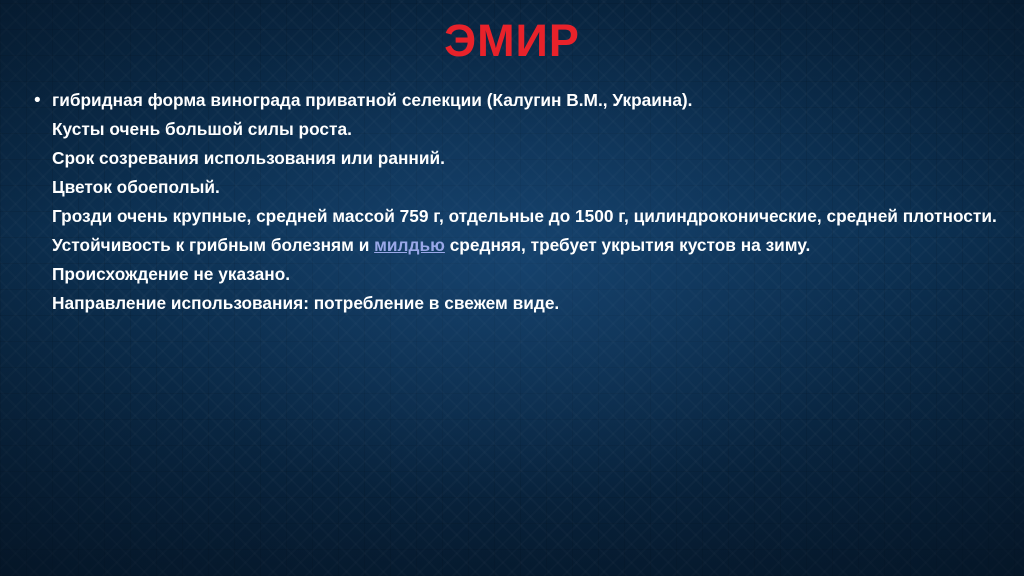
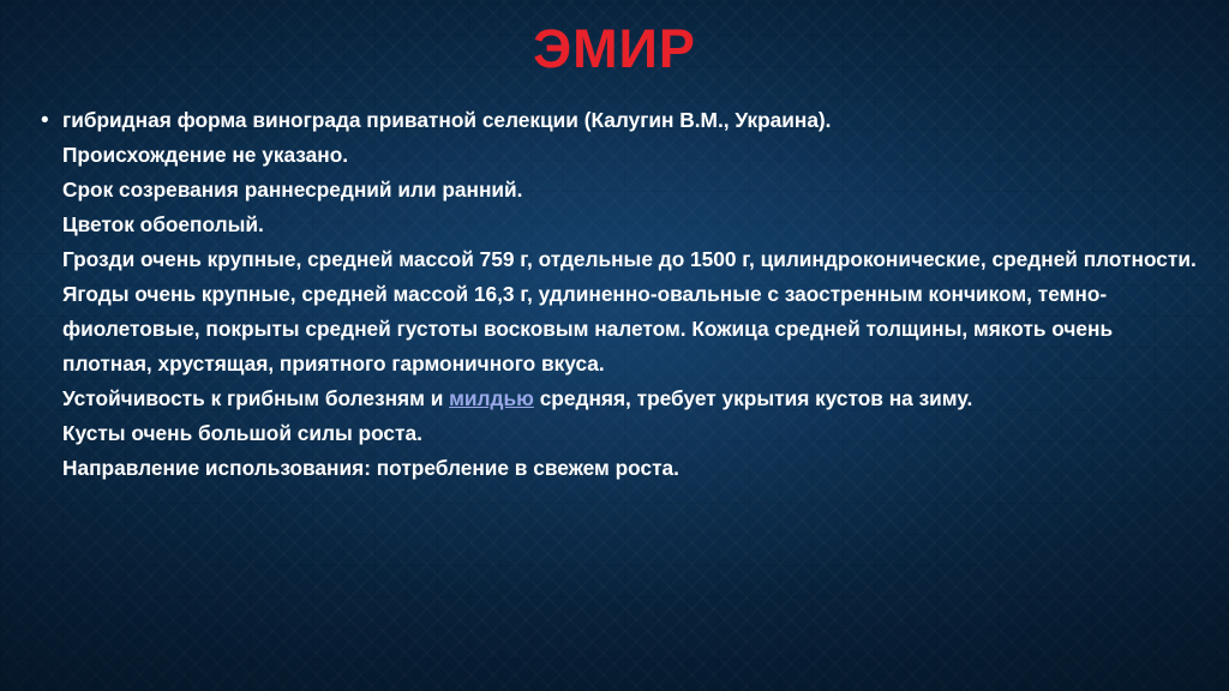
  ЭМИР
  •
  гибридная форма винограда приватной селекции (Калугин В.М., Украина).
- Кусты очень большой силы роста.
+ Происхождение не указано.
- Срок созревания использования или ранний.
+ Срок созревания раннесредний или ранний.
  Цветок обоеполый.
  Грозди очень крупные, средней массой 759 г, отдельные до 1500 г, цилиндроконические, средней плотности.
+ Ягоды очень крупные, средней массой 16,3 г, удлиненно-овальные с заостренным кончиком, темно-фиолетовые, покрыты средней густоты восковым налетом. Кожица средней толщины, мякоть очень плотная, хрустящая, приятного гармоничного вкуса.
  Устойчивость к грибным болезням и милдью средняя, требует укрытия кустов на зиму.
- Происхождение не указано.
+ Кусты очень большой силы роста.
- Направление использования: потребление в свежем виде.
+ Направление использования: потребление в свежем роста.
